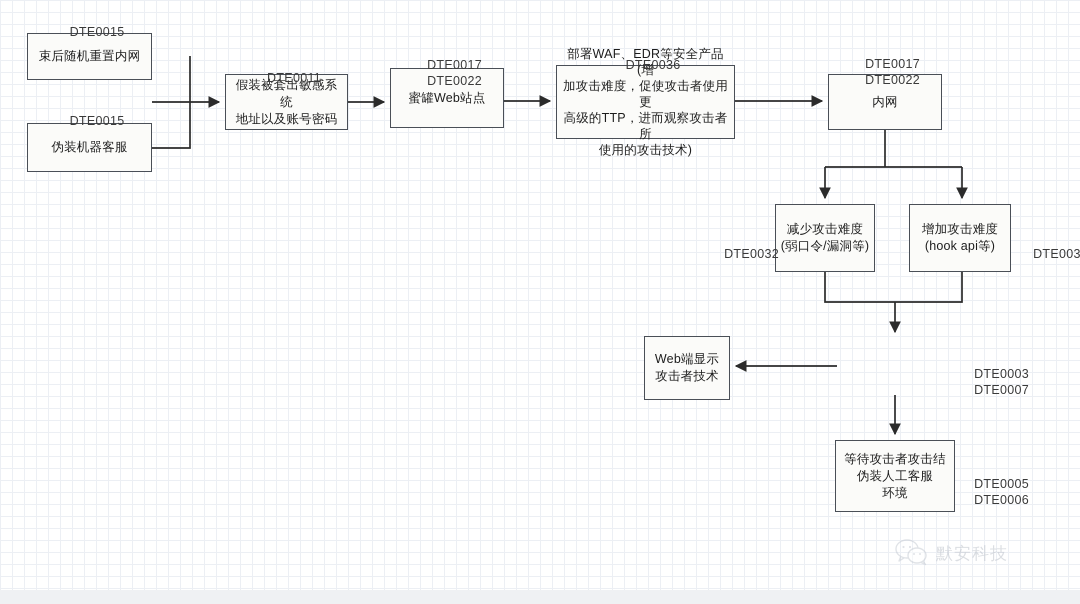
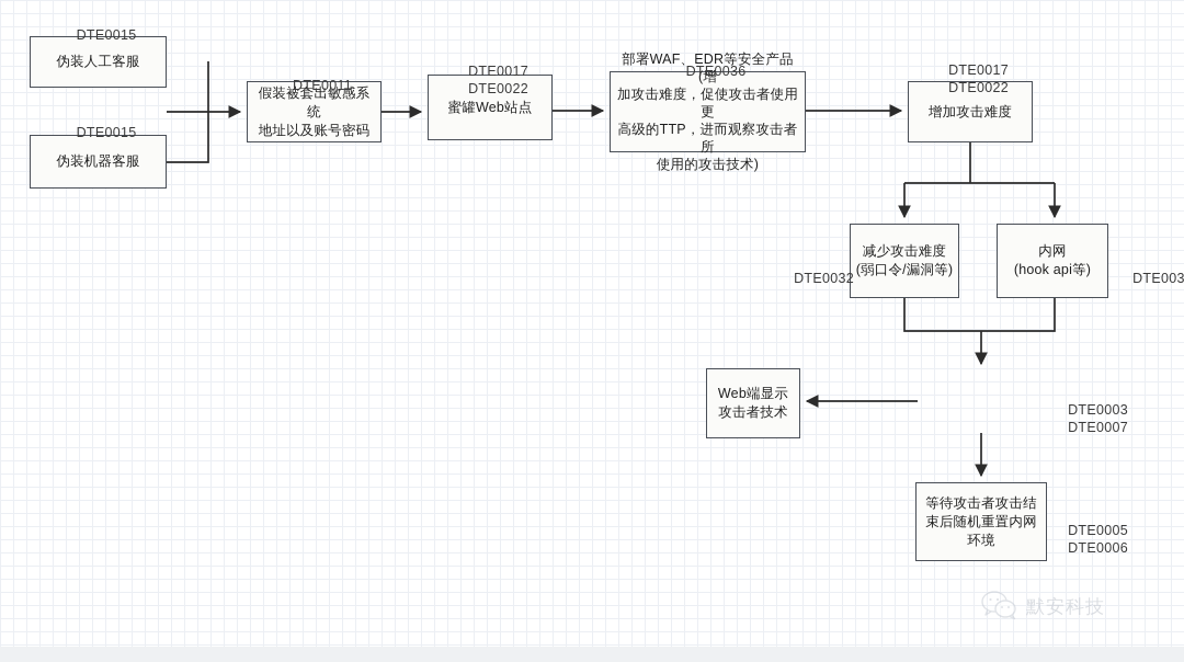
- 束后随机重置内网
+ 伪装人工客服
  伪装机器客服
  假装被套出敏感系统
  地址以及账号密码
  蜜罐Web站点
  部署WAF、EDR等安全产品(增
  加攻击难度，促使攻击者使用更
  高级的TTP，进而观察攻击者所
  使用的攻击技术)
- 内网
+ 增加攻击难度
  减少攻击难度
  (弱口令/漏洞等)
- 增加攻击难度
+ 内网
  (hook api等)
  Web端显示
  攻击者技术
  等待攻击者攻击结
- 伪装人工客服
+ 束后随机重置内网
  环境
  DTE0015
  DTE0015
  DTE0011
  DTE0017 DTE0022
  DTE0036
  DTE0017 DTE0022
  DTE0032
  DTE003
  DTE0003 DTE0007
  DTE0005 DTE0006
  默安科技
